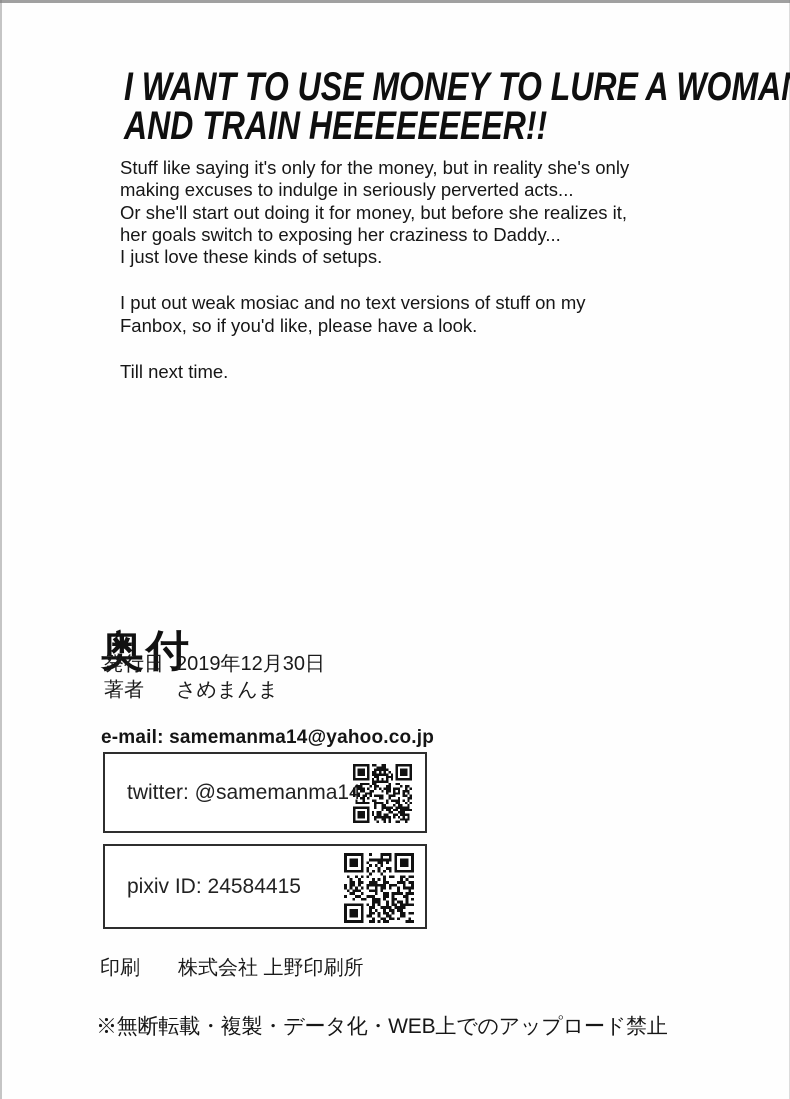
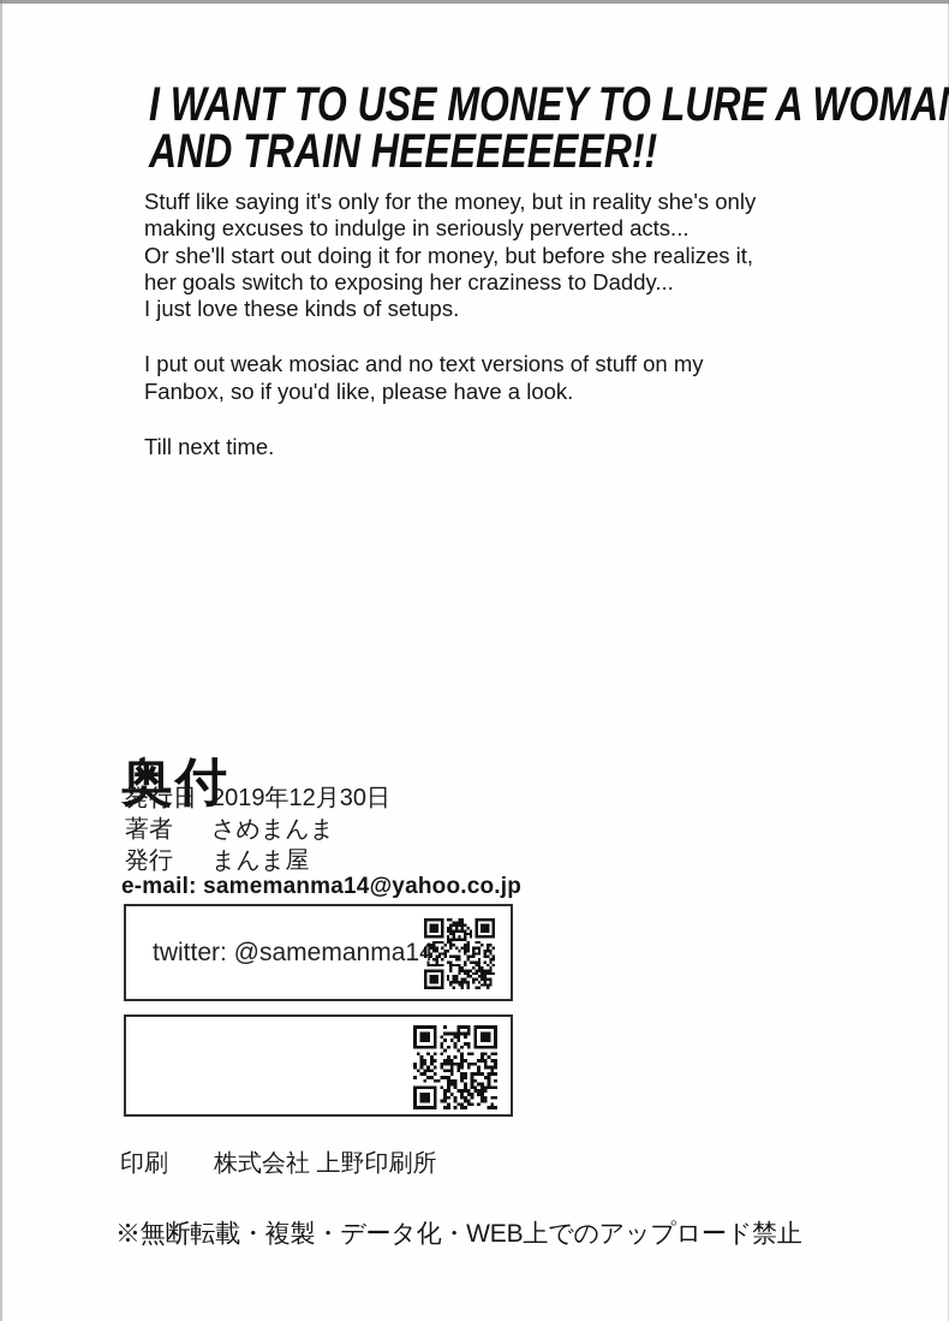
  I WANT TO USE MONEY TO LURE A WOMA
  AND TRAIN HEEEEEEEER!!
  Stuff like saying it's only for the money, but in reality she's only
  making excuses to indulge in seriously perverted acts...
  Or she'll start out doing it for money, but before she realizes it,
  her goals switch to exposing her craziness to Daddy...
  I just love these kinds of setups.
  I put out weak mosiac and no text versions of stuff on my
  Fanbox, so if you'd like, please have a look.
  Till next time.
  奥付
  発行日
  2019年12月30日
  著者
  さめまんま
+ 発行
+ まんま屋
  e-mail: samemanma14@yahoo.co.jp
  twitter: @samemanma1
- pixiv ID: 24584415
  印刷
  株式会社 上野印刷所
  ※無断転載・複製・データ化・WEB上でのアップロード禁止
